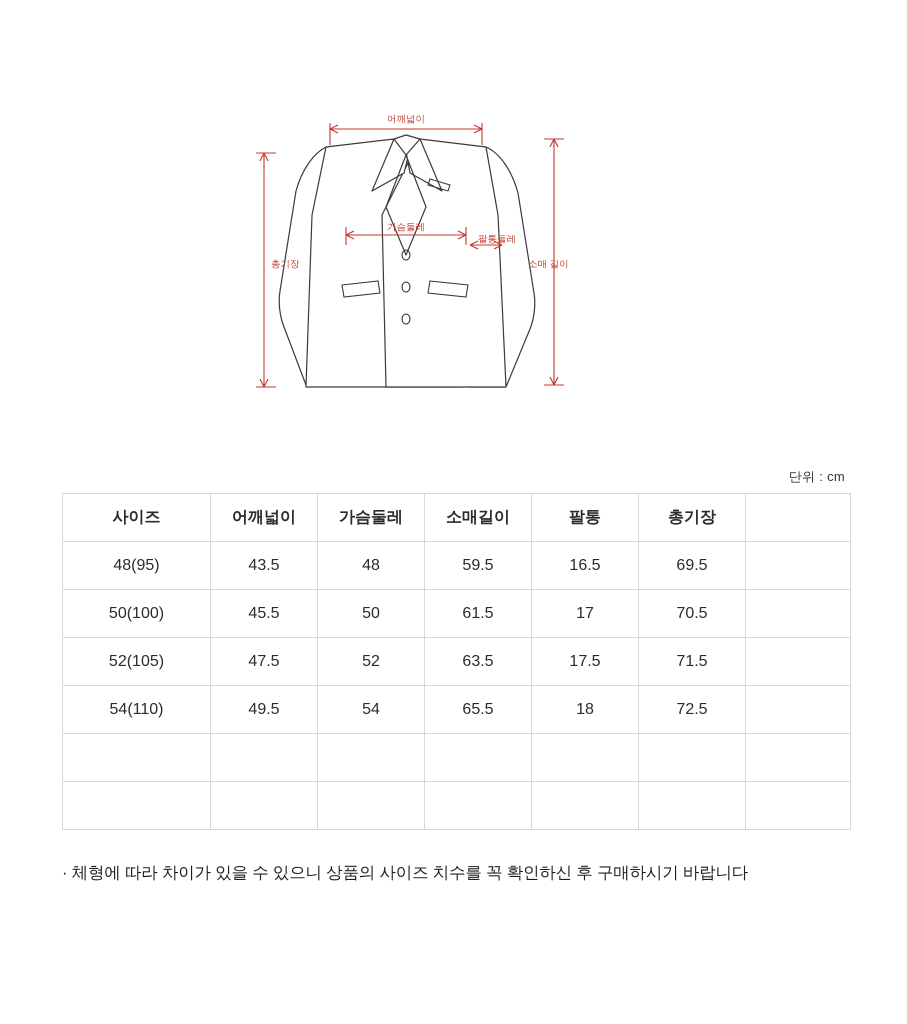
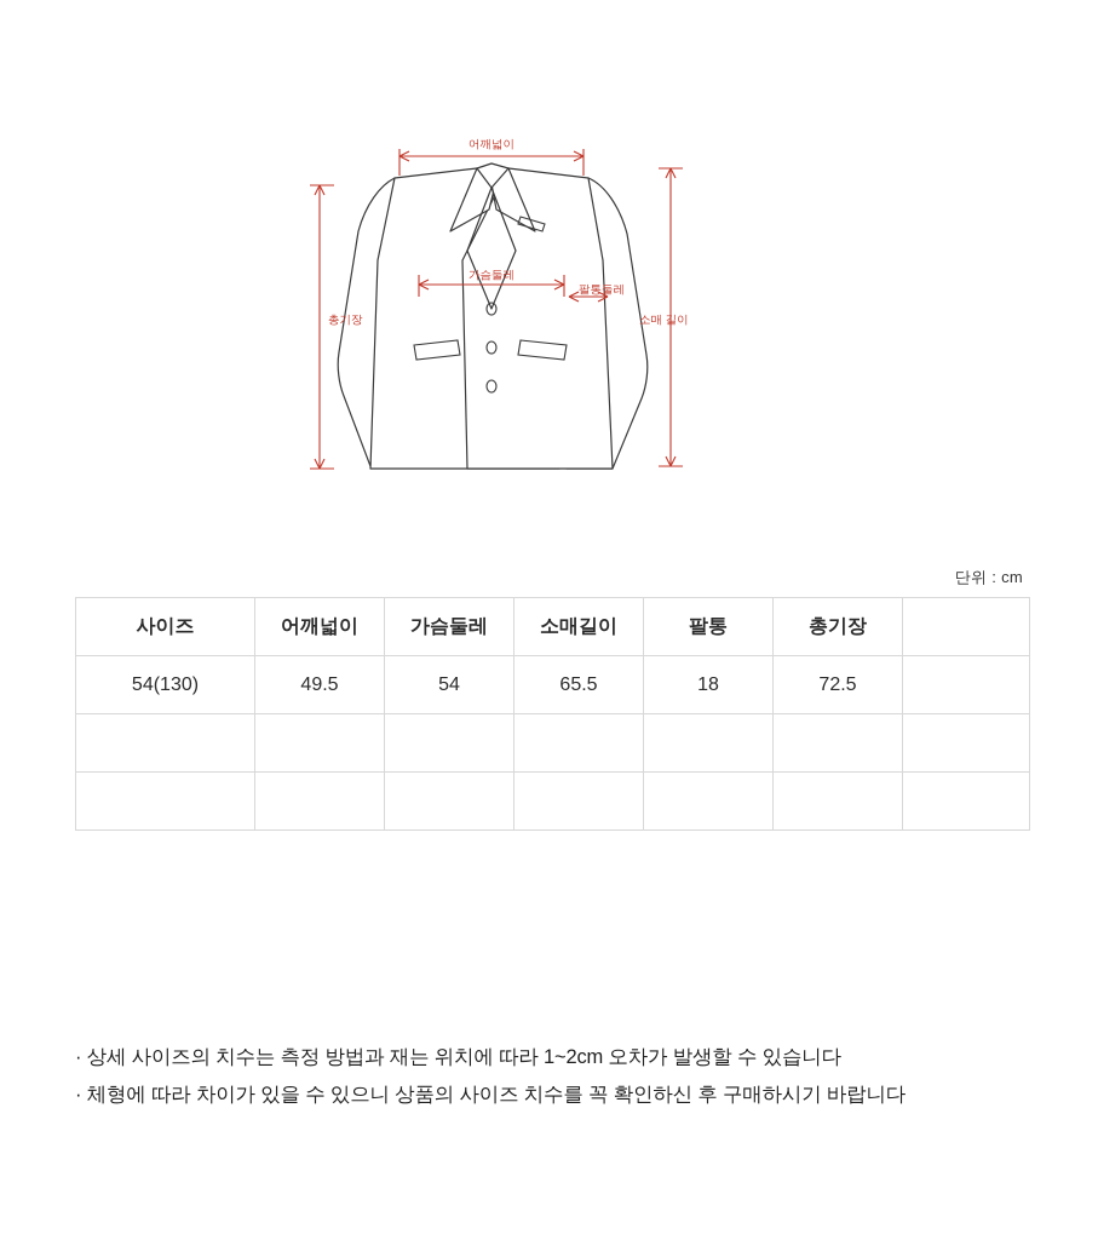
  어깨넓이
  가슴둘레
  팔통둘레
  소매 길이
  총기장
  단위 : cm
  사이즈	어깨넓이	가슴둘레	소매길이	팔통	총기장
- 48(95)	43.5	48	59.5	16.5	69.5
- 50(100)	45.5	50	61.5	17	70.5
- 52(105)	47.5	52	63.5	17.5	71.5
- 54(110)	49.5	54	65.5	18	72.5
+ 54(130)	49.5	54	65.5	18	72.5
+ · 상세 사이즈의 치수는 측정 방법과 재는 위치에 따라 1~2cm 오차가 발생할 수 있습니다
  · 체형에 따라 차이가 있을 수 있으니 상품의 사이즈 치수를 꼭 확인하신 후 구매하시기 바랍니다
